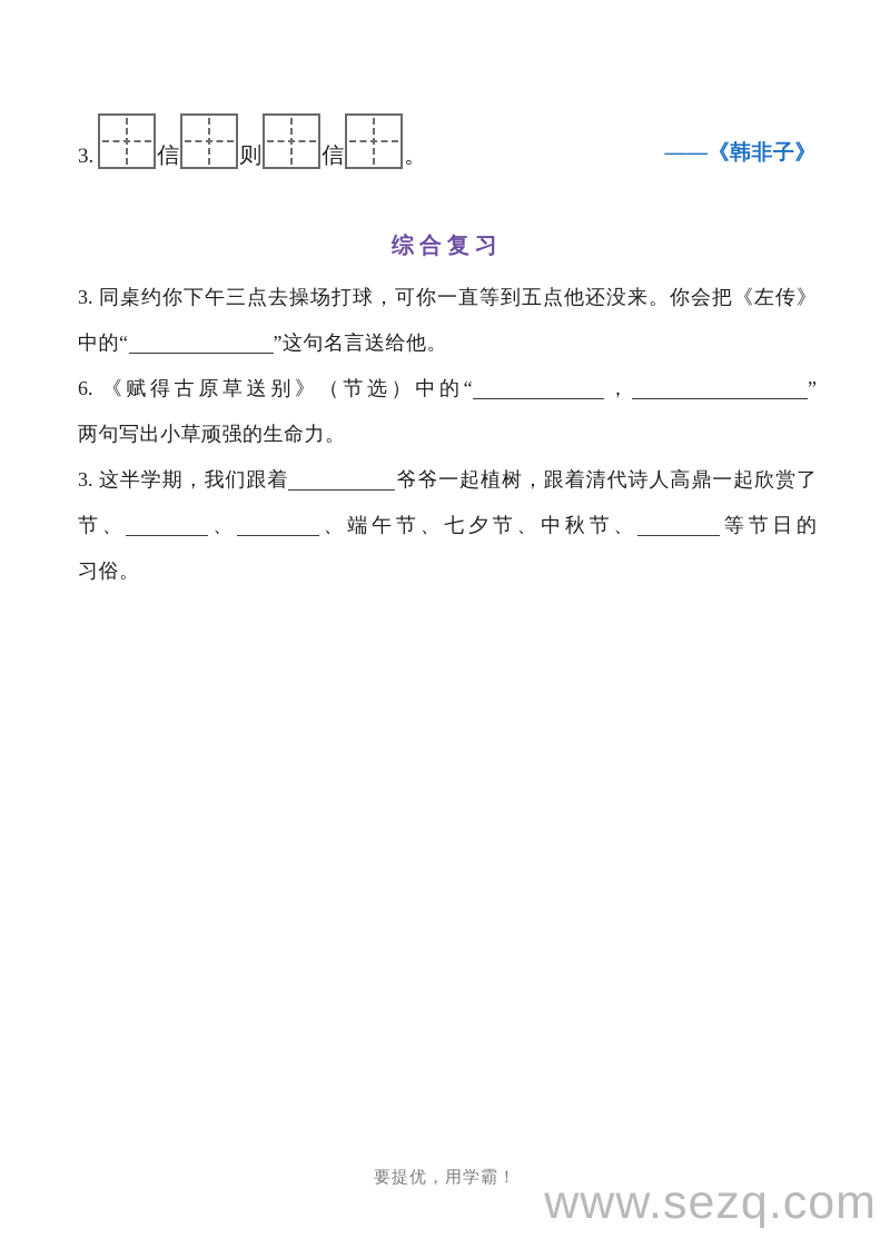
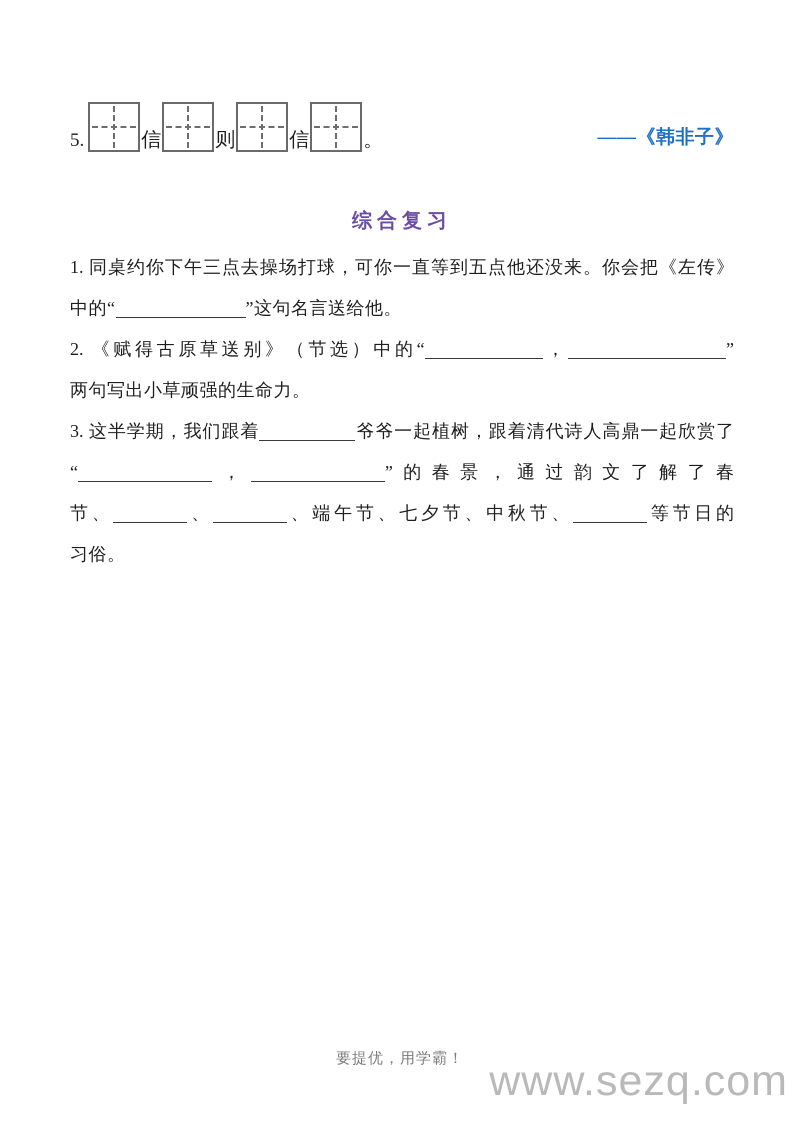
- 3.
+ 5.
  信
  则
  信
  。
  ——《韩非子》
  综合复习
- 3. 同桌约你下午三点去操场打球，可你一直等到五点他还没来。你会把《左传》
+ 1. 同桌约你下午三点去操场打球，可你一直等到五点他还没来。你会把《左传》
  中的“ ”这句名言送给他。
- 6. 《赋得古原草送别》（节选）中的“ ， ”
+ 2. 《赋得古原草送别》（节选）中的“ ， ”
  两句写出小草顽强的生命力。
  3. 这半学期，我们跟着 爷爷一起植树，跟着清代诗人高鼎一起欣赏了
+ “ ， ”的春景，通过韵文了解了春
  节、 、 、端午节、七夕节、中秋节、 等节日的
  习俗。
  要提优，用学霸！
  www.sezq.com
